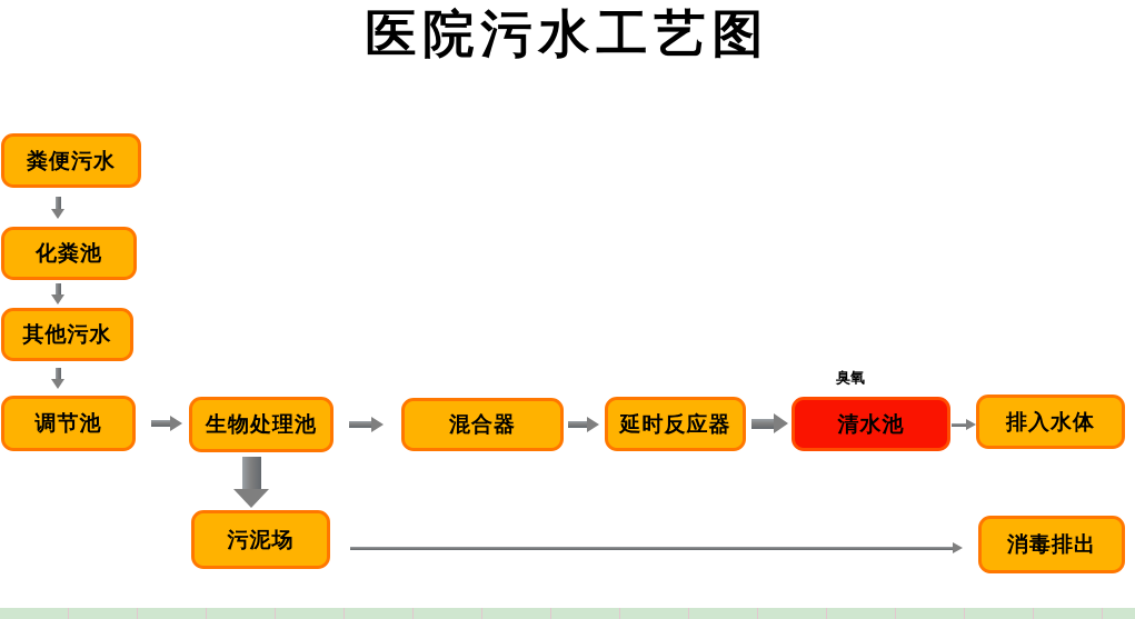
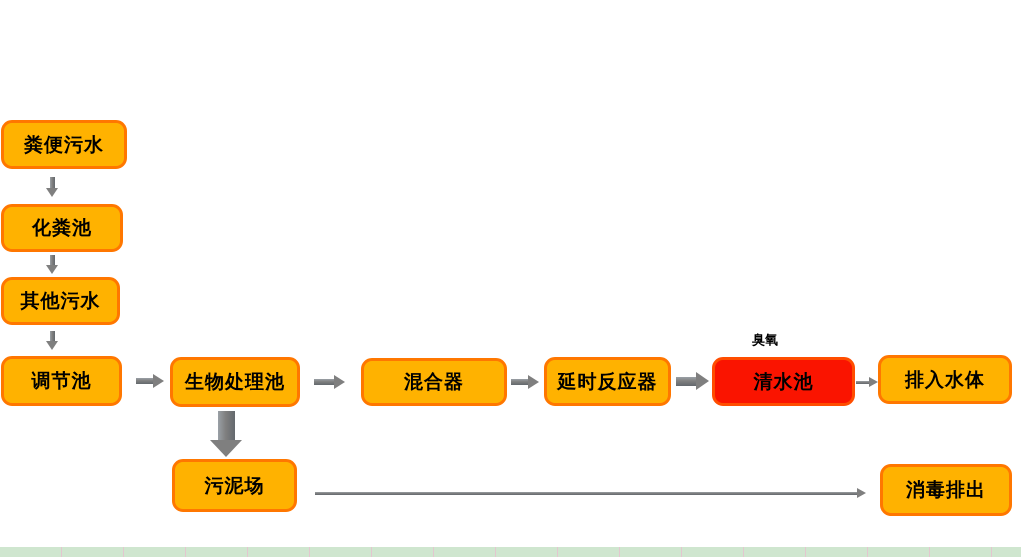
- 医院污水工艺图
  粪便污水
  化粪池
  其他污水
  调节池
  生物处理池
  混合器
  延时反应器
  清水池
  排入水体
  污泥场
  消毒排出
  臭氧
